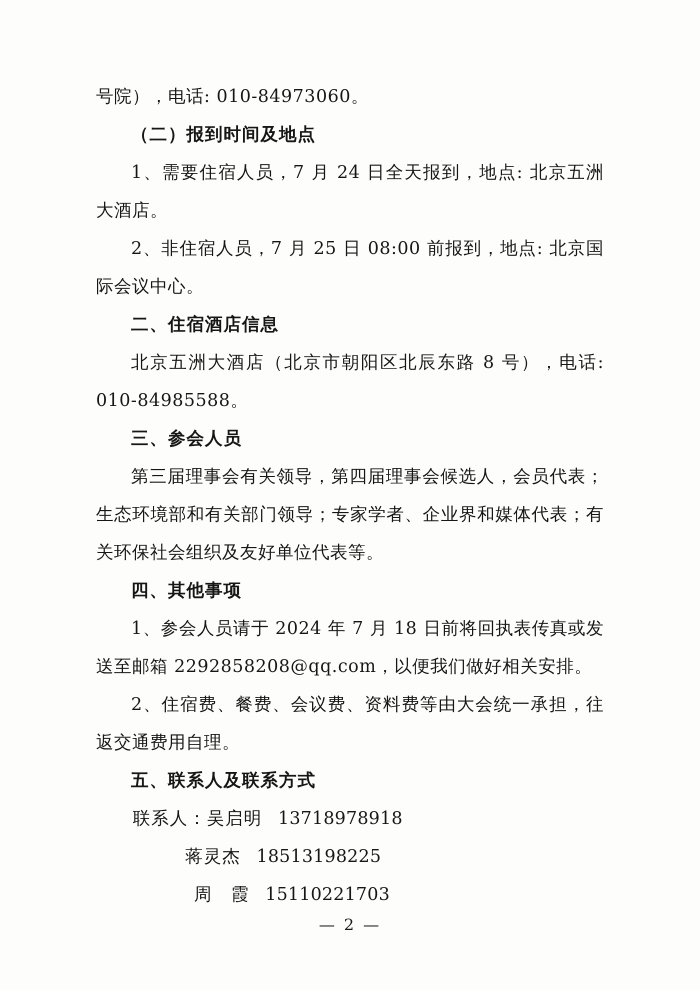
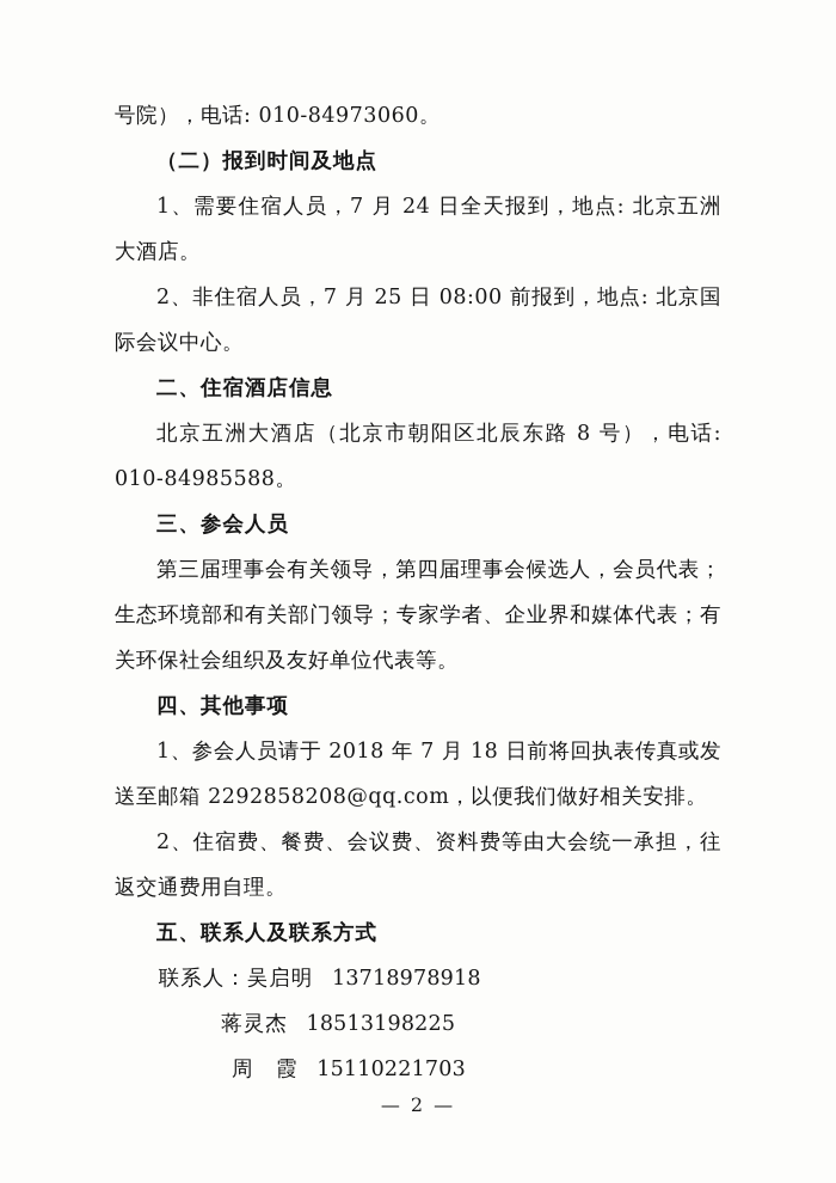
  号院），电话: 010-84973060。
  （二）报到时间及地点
  1、需要住宿人员，7 月 24 日全天报到，地点: 北京五洲大酒店。
  2、非住宿人员，7 月 25 日 08:00 前报到，地点: 北京国际会议中心。
  二、住宿酒店信息
  北京五洲大酒店（北京市朝阳区北辰东路 8 号），电话: 010-84985588。
  三、参会人员
  第三届理事会有关领导，第四届理事会候选人，会员代表；生态环境部和有关部门领导；专家学者、企业界和媒体代表；有关环保社会组织及友好单位代表等。
  四、其他事项
- 1、参会人员请于 2024 年 7 月 18 日前将回执表传真或发送至邮箱 2292858208@qq.com，以便我们做好相关安排。
+ 1、参会人员请于 2018 年 7 月 18 日前将回执表传真或发送至邮箱 2292858208@qq.com，以便我们做好相关安排。
  2、住宿费、餐费、会议费、资料费等由大会统一承担，往返交通费用自理。
  五、联系人及联系方式
  联系人：吴启明 13718978918
  蒋灵杰 18513198225
  周 霞 15110221703
  — 2 —
